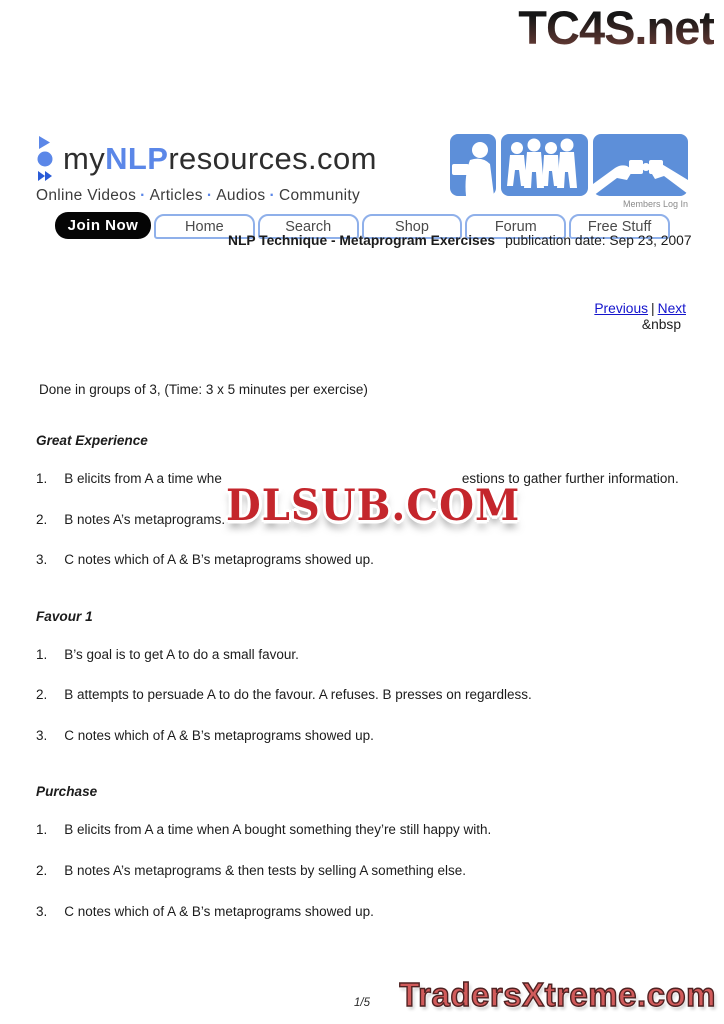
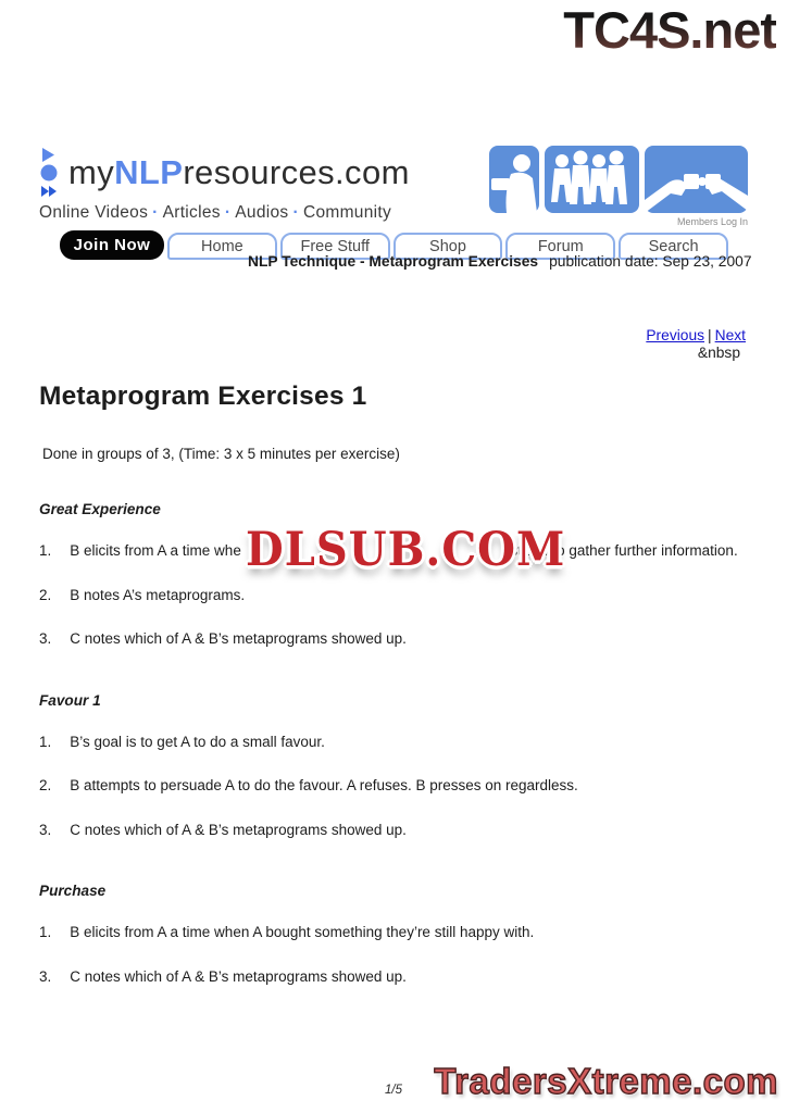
  TC4S.net
  myNLPresources.com
  Online Videos · Articles · Audios · Community
  Members Log In
  Join Now
  Home
- Search
+ Free Stuff
  Shop
  Forum
- Free Stuff
+ Search
  NLP Technique - Metaprogram Exercises publication date: Sep 23, 2007
  Previous | Next
  &nbsp
+ Metaprogram Exercises 1
  Done in groups of 3, (Time: 3 x 5 minutes per exercise)
  Great Experience
  1. B elicits from A a time whe estions to gather further information.
  2. B notes A’s metaprograms.
  3. C notes which of A & B’s metaprograms showed up.
  Favour 1
  1. B’s goal is to get A to do a small favour.
  2. B attempts to persuade A to do the favour. A refuses. B presses on regardless.
  3. C notes which of A & B’s metaprograms showed up.
  Purchase
  1. B elicits from A a time when A bought something they’re still happy with.
- 2. B notes A’s metaprograms & then tests by selling A something else.
  3. C notes which of A & B’s metaprograms showed up.
  DLSUB.COM
  1/5
  TradersXtreme.com
